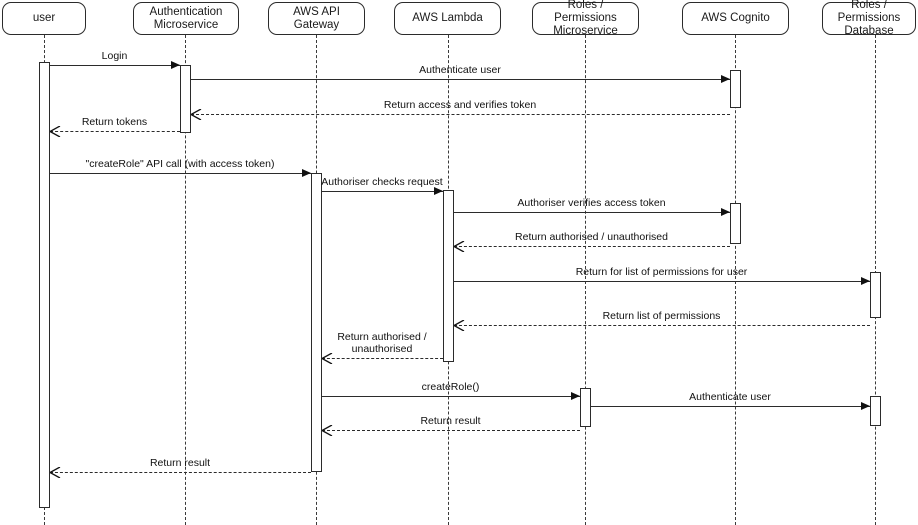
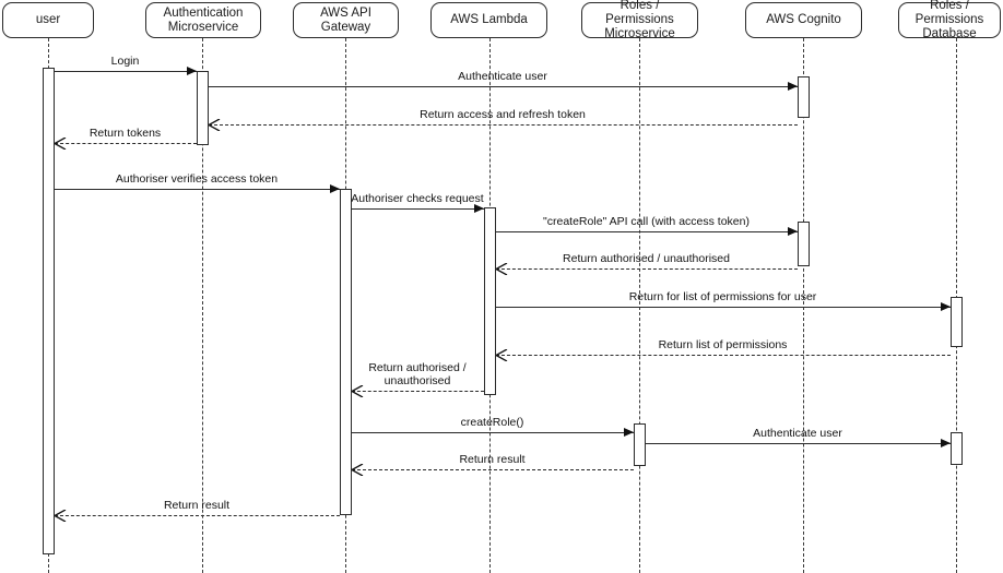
  Login
  Authenticate user
- Return access and verifies token
+ Return access and refresh token
  Return tokens
- "createRole" API call (with access token)
+ Authoriser verifies access token
  Authoriser checks request
- Authoriser verifies access token
+ "createRole" API call (with access token)
  Return authorised / unauthorised
  Return for list of permissions for user
  Return list of permissions
  Return authorised /
  unauthorised
  createRole()
  Authenticate user
  Return result
  Return result
  user
  Authentication
  Microservice
  AWS API
  Gateway
  AWS Lambda
  Roles /
  Permissions
  Microservice
  AWS Cognito
  Roles /
  Permissions
  Database
